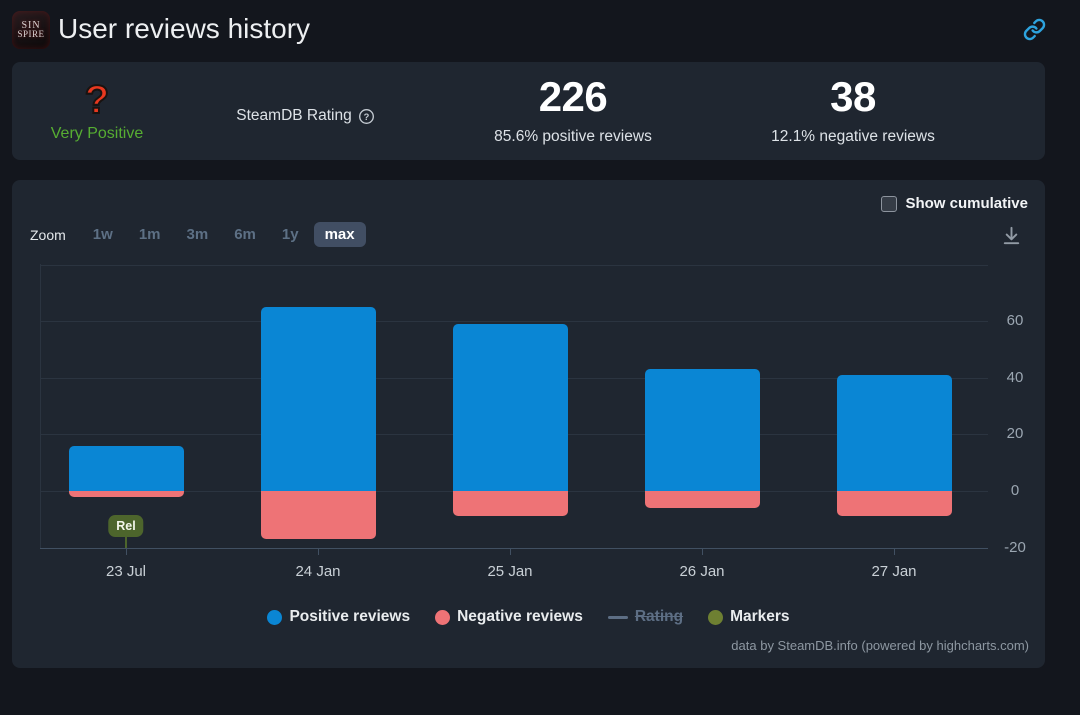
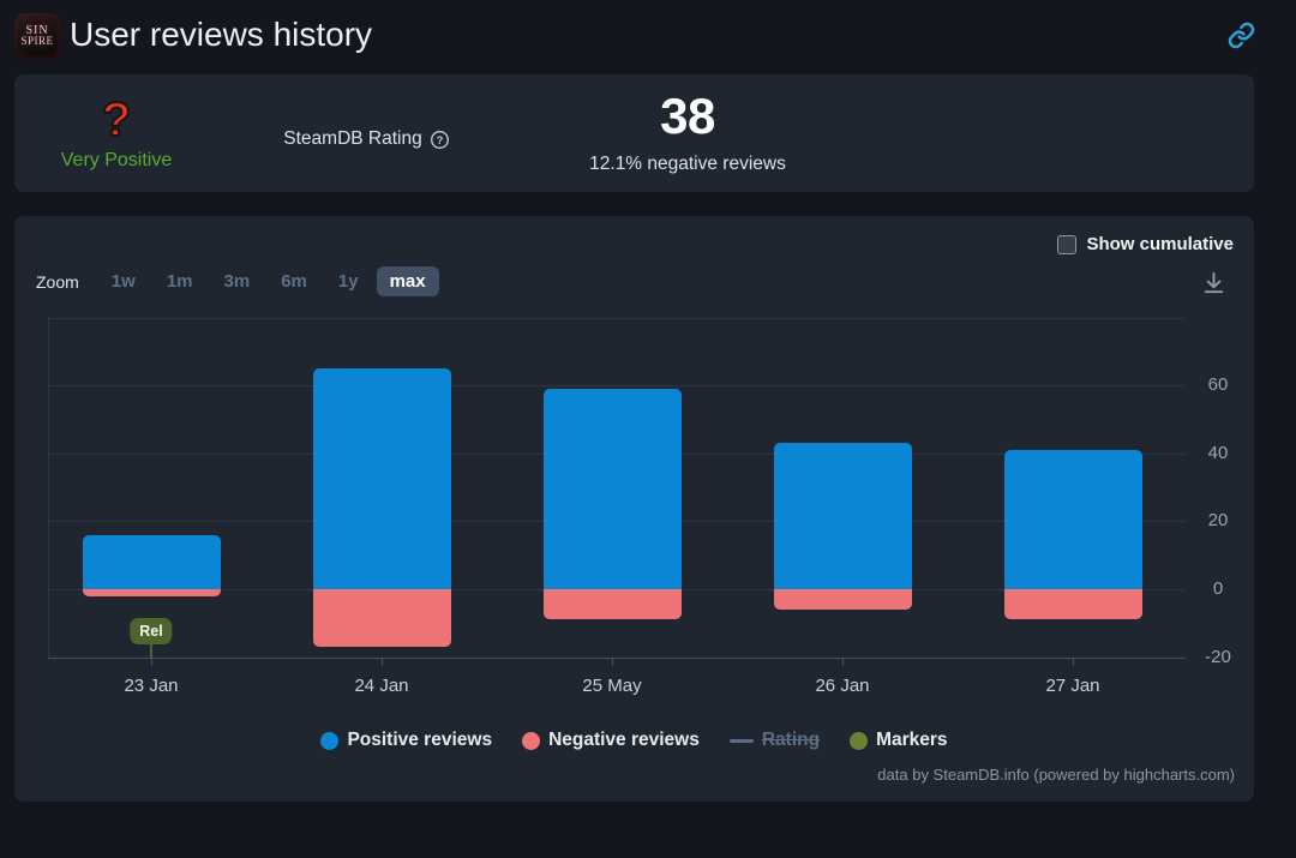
  SIN
  SPIRE
  User reviews history
  ?
  Very Positive
  SteamDB Rating
  ?
- 226
- 85.6% positive reviews
  38
  12.1% negative reviews
  Show cumulative
  Zoom
  1w 1m 3m 6m 1y max
  60
  40
  20
  0
  -20
- 23 Jul
+ 23 Jan
  24 Jan
- 25 Jan
+ 25 May
  26 Jan
  27 Jan
  Rel
  Positive reviews
  Negative reviews
  Rating
  Markers
  data by SteamDB.info (powered by highcharts.com)
